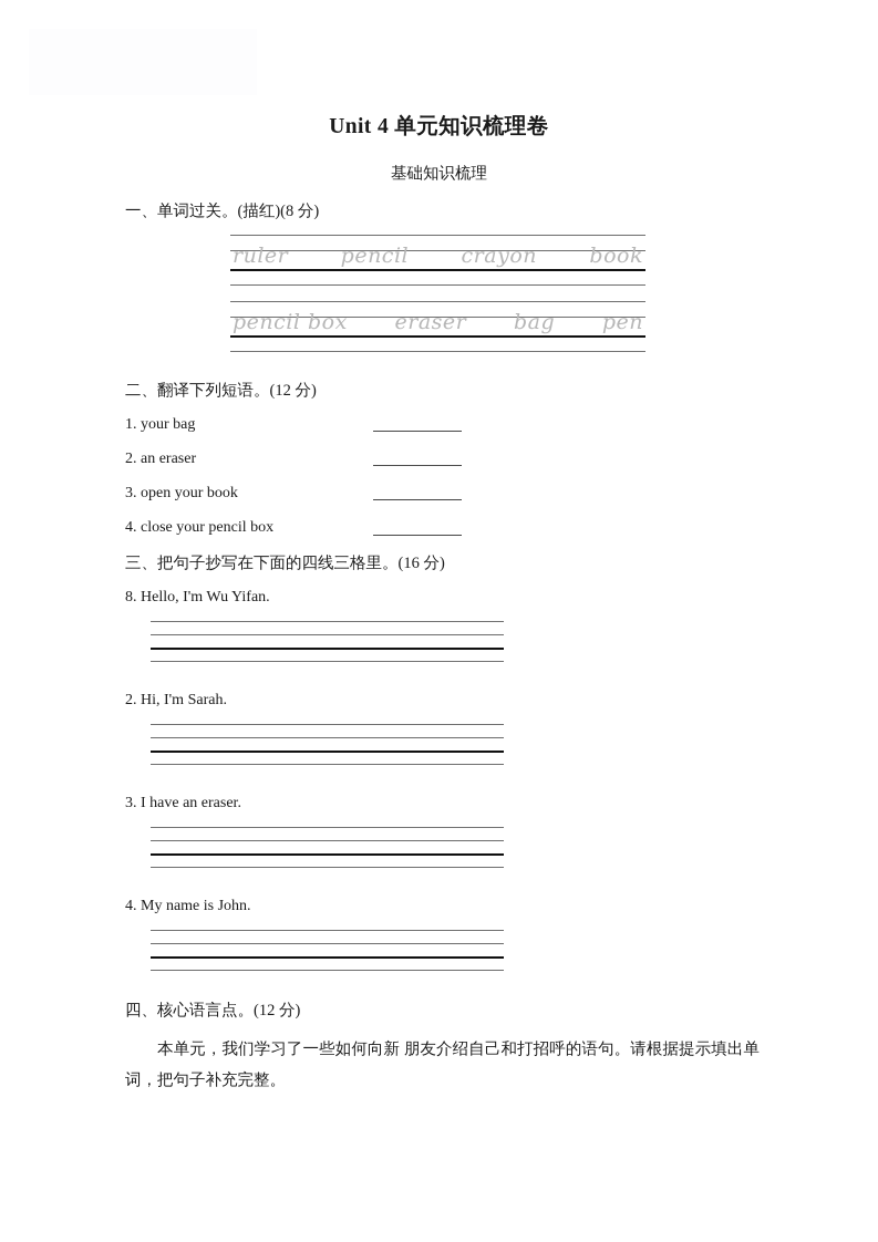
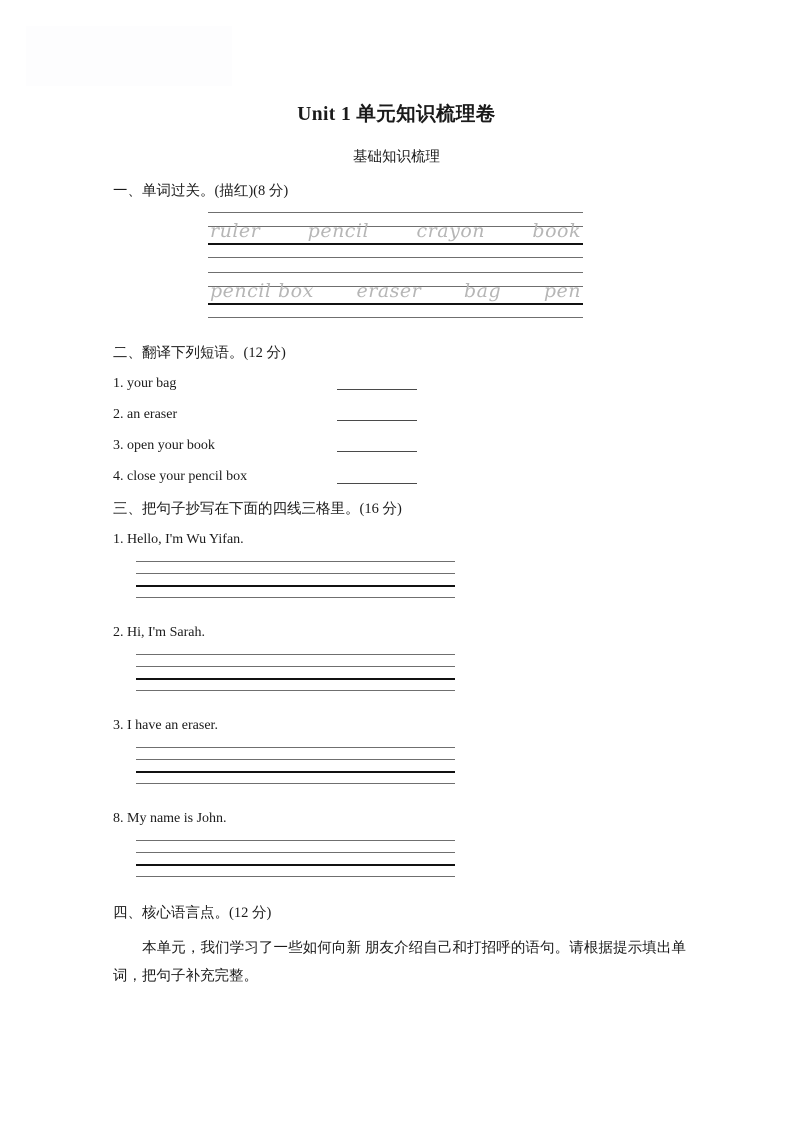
- Unit 4 单元知识梳理卷
+ Unit 1 单元知识梳理卷
  基础知识梳理
  一、单词过关。(描红)(8 分)
  ruler
  pencil
  crayon
  book
  pencil box
  eraser
  bag
  pen
  二、翻译下列短语。(12 分)
  1. your bag
  2. an eraser
  3. open your book
  4. close your pencil box
  三、把句子抄写在下面的四线三格里。(16 分)
- 8. Hello, I'm Wu Yifan.
+ 1. Hello, I'm Wu Yifan.
  2. Hi, I'm Sarah.
  3. I have an eraser.
- 4. My name is John.
+ 8. My name is John.
  四、核心语言点。(12 分)
  本单元，我们学习了一些如何向新 朋友介绍自己和打招呼的语句。请根据提示填出单词，把句子补充完整。
